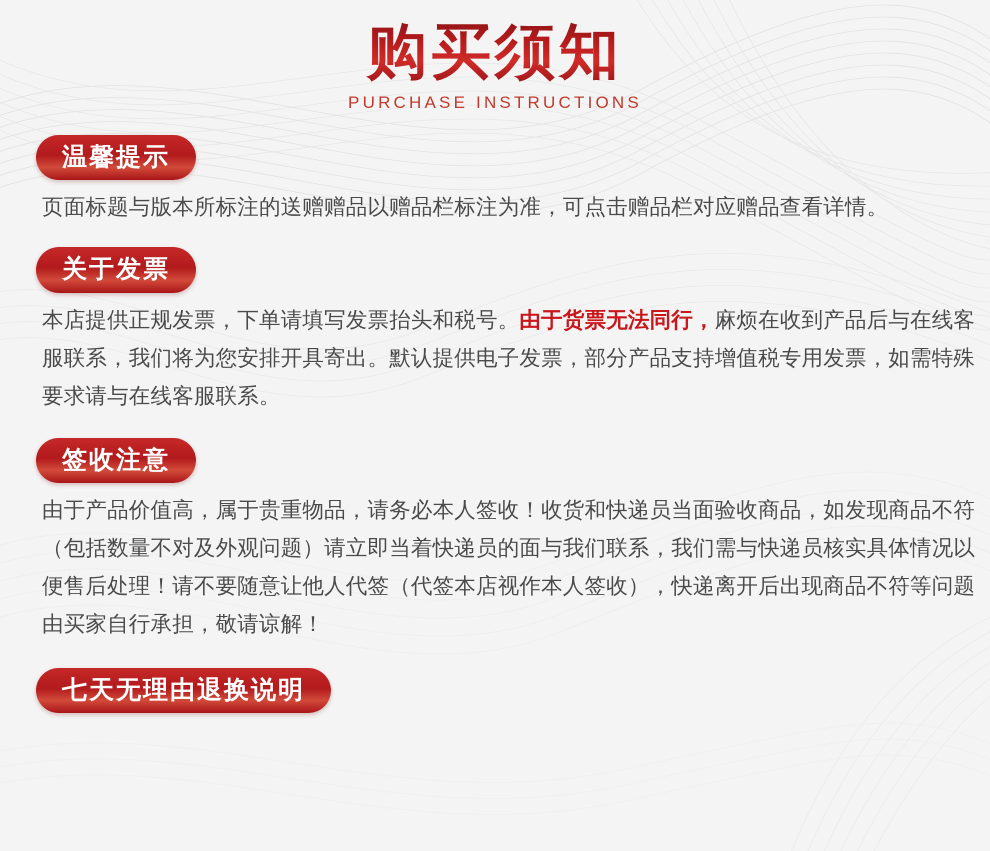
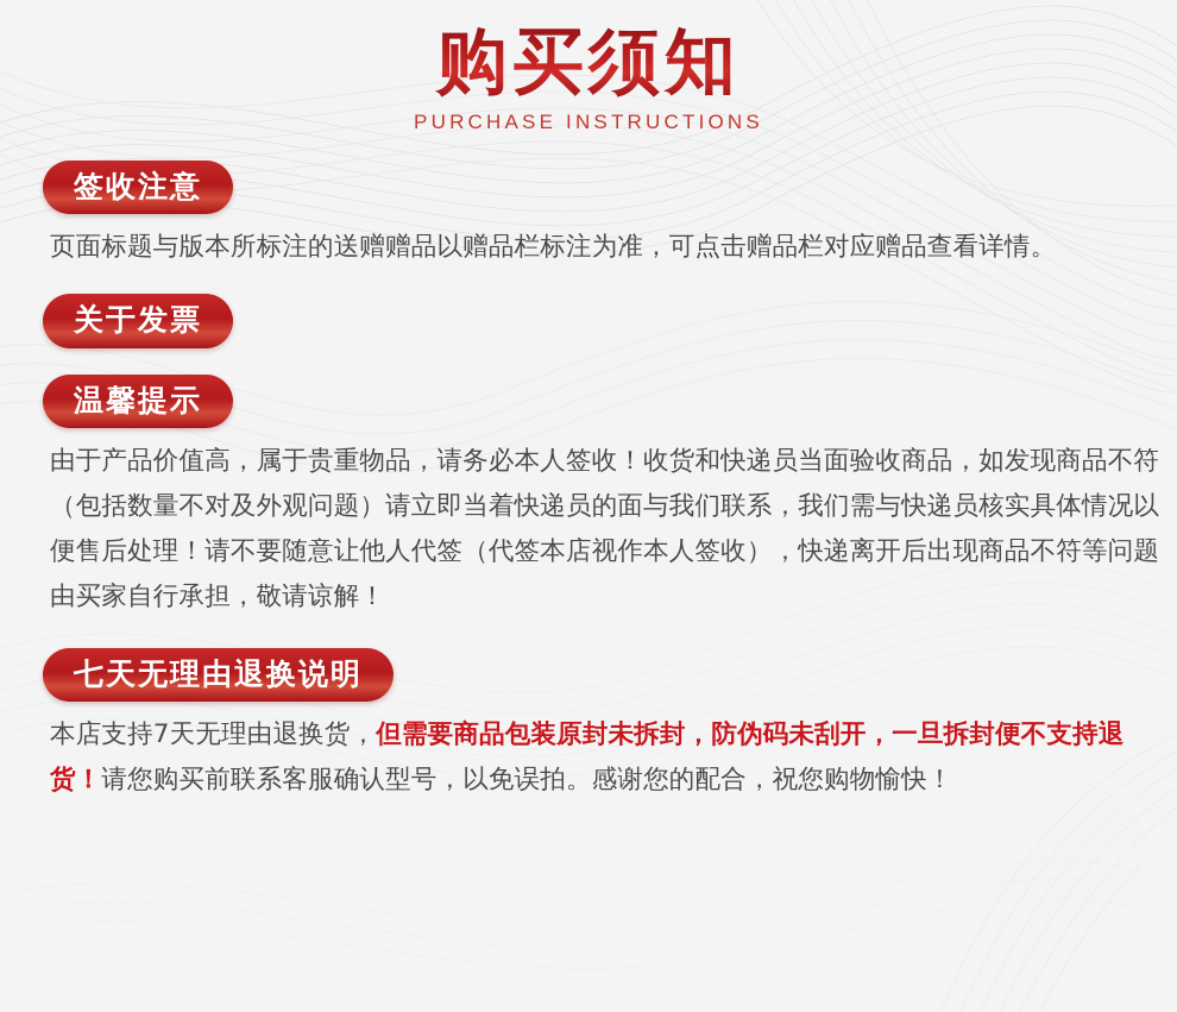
  购买须知
  PURCHASE INSTRUCTIONS
- 温馨提示
+ 签收注意
  页面标题与版本所标注的送赠赠品以赠品栏标注为准，可点击赠品栏对应赠品查看详情。
  关于发票
- 本店提供正规发票，下单请填写发票抬头和税号。由于货票无法同行，麻烦在收到产品后与在线客服联系，我们将为您安排开具寄出。默认提供电子发票，部分产品支持增值税专用发票，如需特殊要求请与在线客服联系。
- 签收注意
+ 温馨提示
  由于产品价值高，属于贵重物品，请务必本人签收！收货和快递员当面验收商品，如发现商品不符（包括数量不对及外观问题）请立即当着快递员的面与我们联系，我们需与快递员核实具体情况以便售后处理！请不要随意让他人代签（代签本店视作本人签收），快递离开后出现商品不符等问题由买家自行承担，敬请谅解！
  七天无理由退换说明
+ 本店支持7天无理由退换货，但需要商品包装原封未拆封，防伪码未刮开，一旦拆封便不支持退货！请您购买前联系客服确认型号，以免误拍。感谢您的配合，祝您购物愉快！
